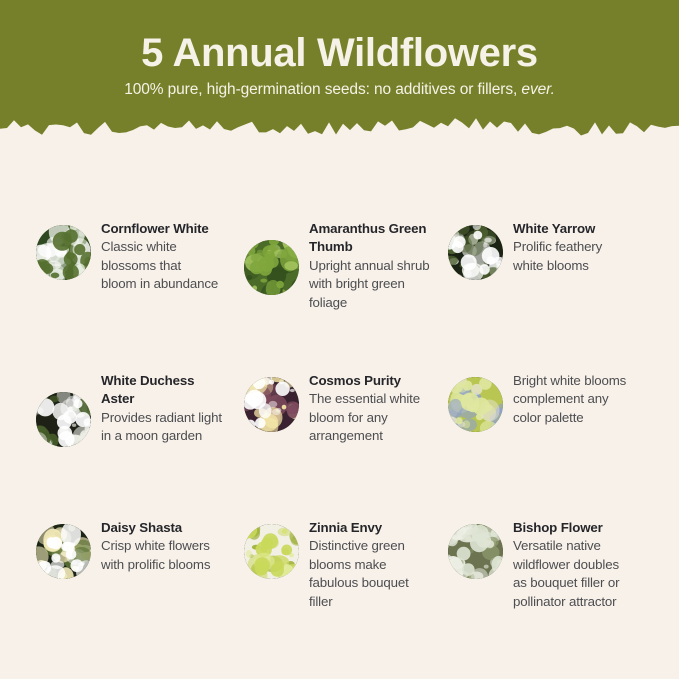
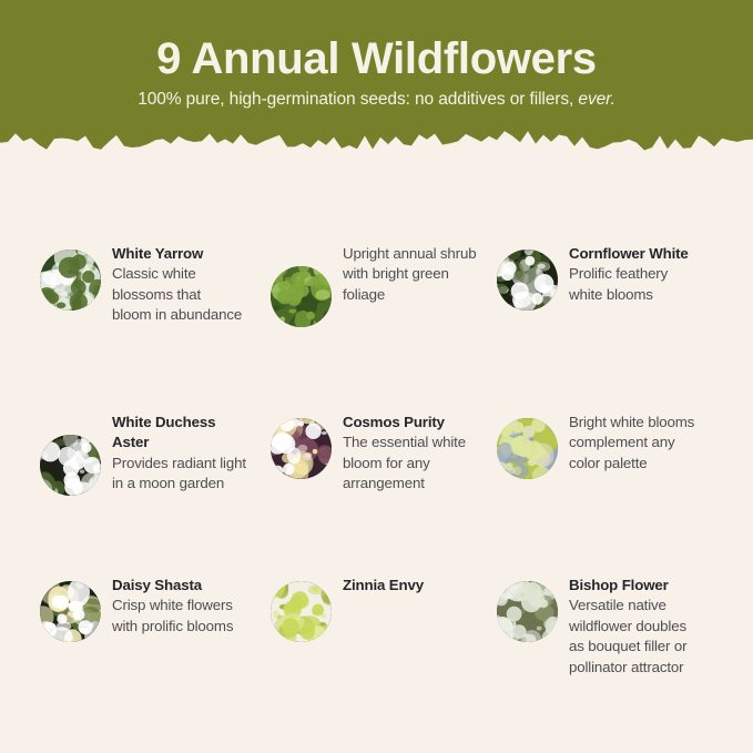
- 5 Annual Wildflowers
+ 9 Annual Wildflowers
  100% pure, high-germination seeds: no additives or fillers, ever.
- Cornflower White
+ White Yarrow
  Classic white
  blossoms that
  bloom in abundance
- Amaranthus Green
- Thumb
  Upright annual shrub
  with bright green
  foliage
- White Yarrow
+ Cornflower White
  Prolific feathery
  white blooms
  White Duchess
  Aster
  Provides radiant light
  in a moon garden
  Cosmos Purity
  The essential white
  bloom for any
  arrangement
  Bright white blooms
  complement any
  color palette
  Daisy Shasta
  Crisp white flowers
  with prolific blooms
  Zinnia Envy
- Distinctive green
- blooms make
- fabulous bouquet
- filler
  Bishop Flower
  Versatile native
  wildflower doubles
  as bouquet filler or
  pollinator attractor
